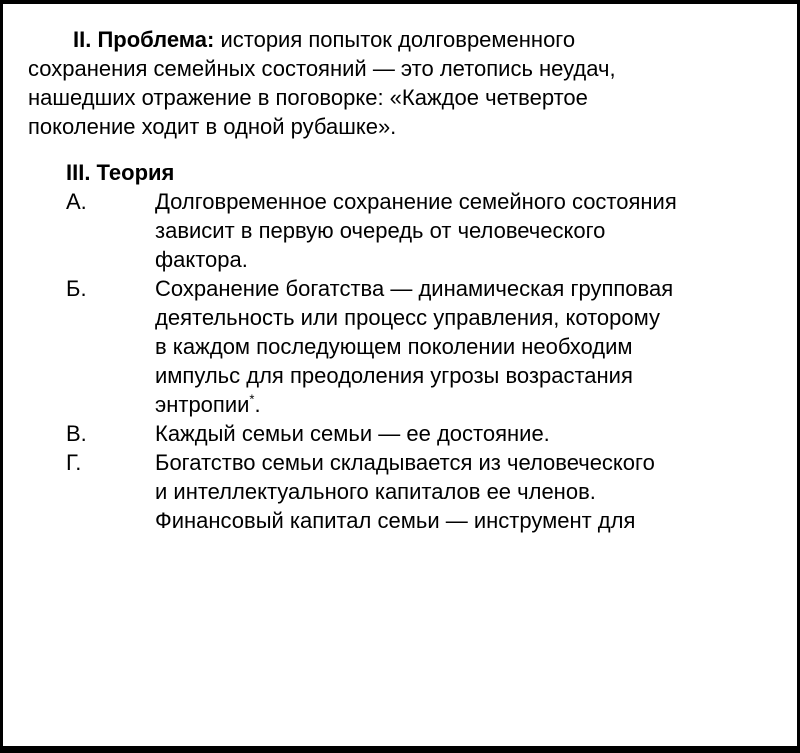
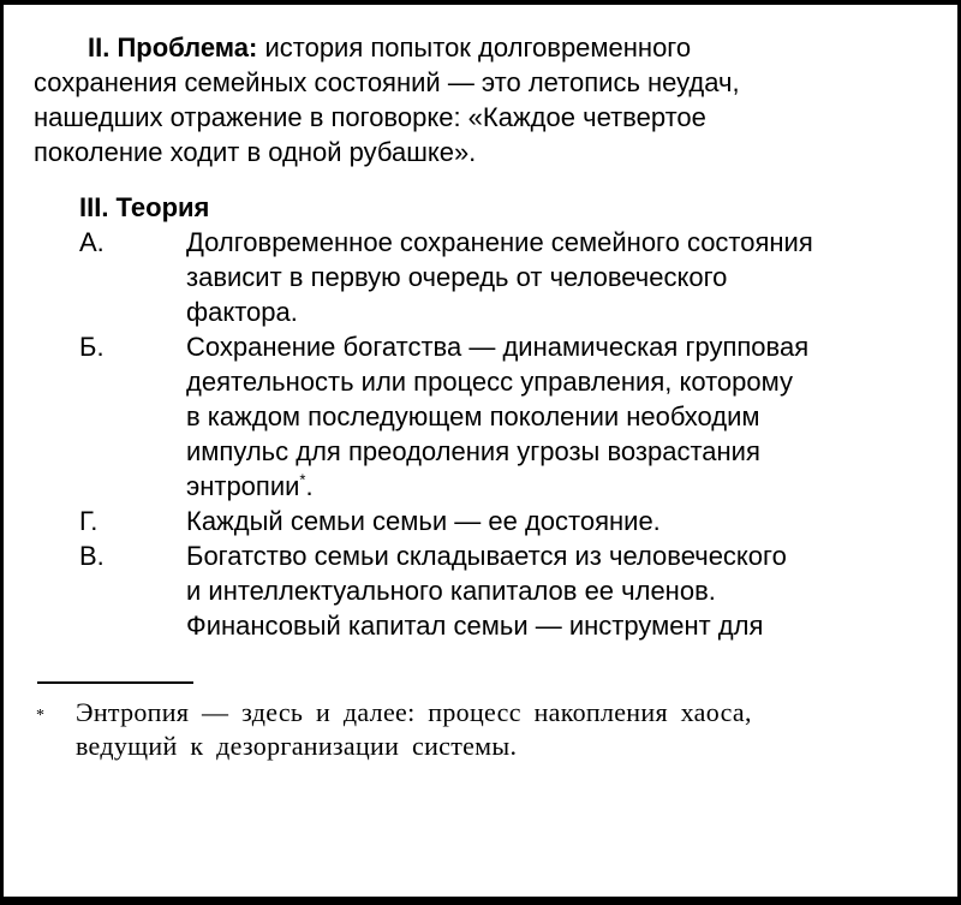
  II. Проблема: история попыток долговременного
  сохранения семейных состояний — это летопись неудач,
  нашедших отражение в поговорке: «Каждое четвертое
  поколение ходит в одной рубашке».
  III. Теория
  А.
  Долговременное сохранение семейного состояния
  зависит в первую очередь от человеческого
  фактора.
  Б.
  Сохранение богатства — динамическая групповая
  деятельность или процесс управления, которому
  в каждом последующем поколении необходим
  импульс для преодоления угрозы возрастания
  энтропии*.
- В.
+ Г.
  Каждый семьи семьи — ее достояние.
- Г.
+ В.
  Богатство семьи складывается из человеческого
  и интеллектуального капиталов ее членов.
  Финансовый капитал семьи — инструмент для
+ *
+ Энтропия — здесь и далее: процесс накопления хаоса,
+ ведущий к дезорганизации системы.
